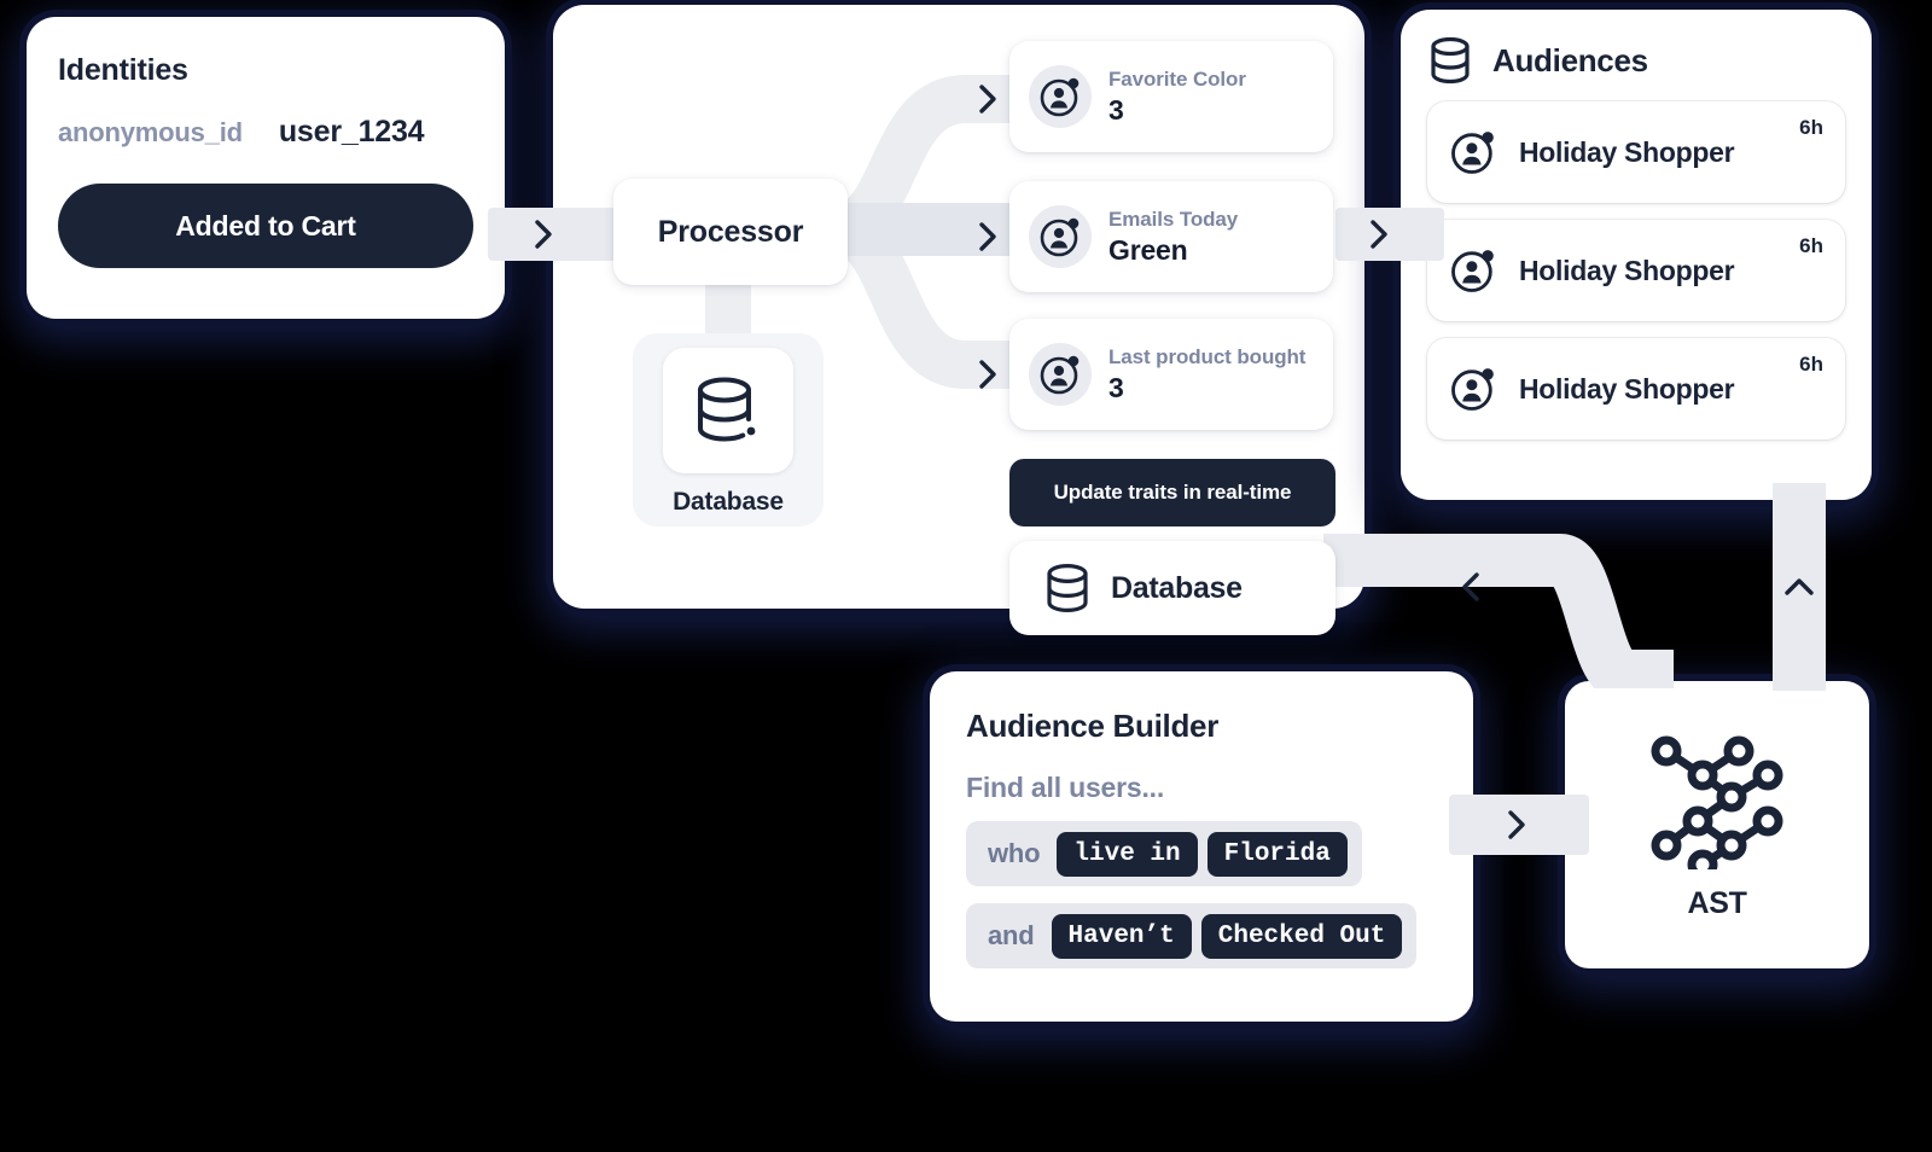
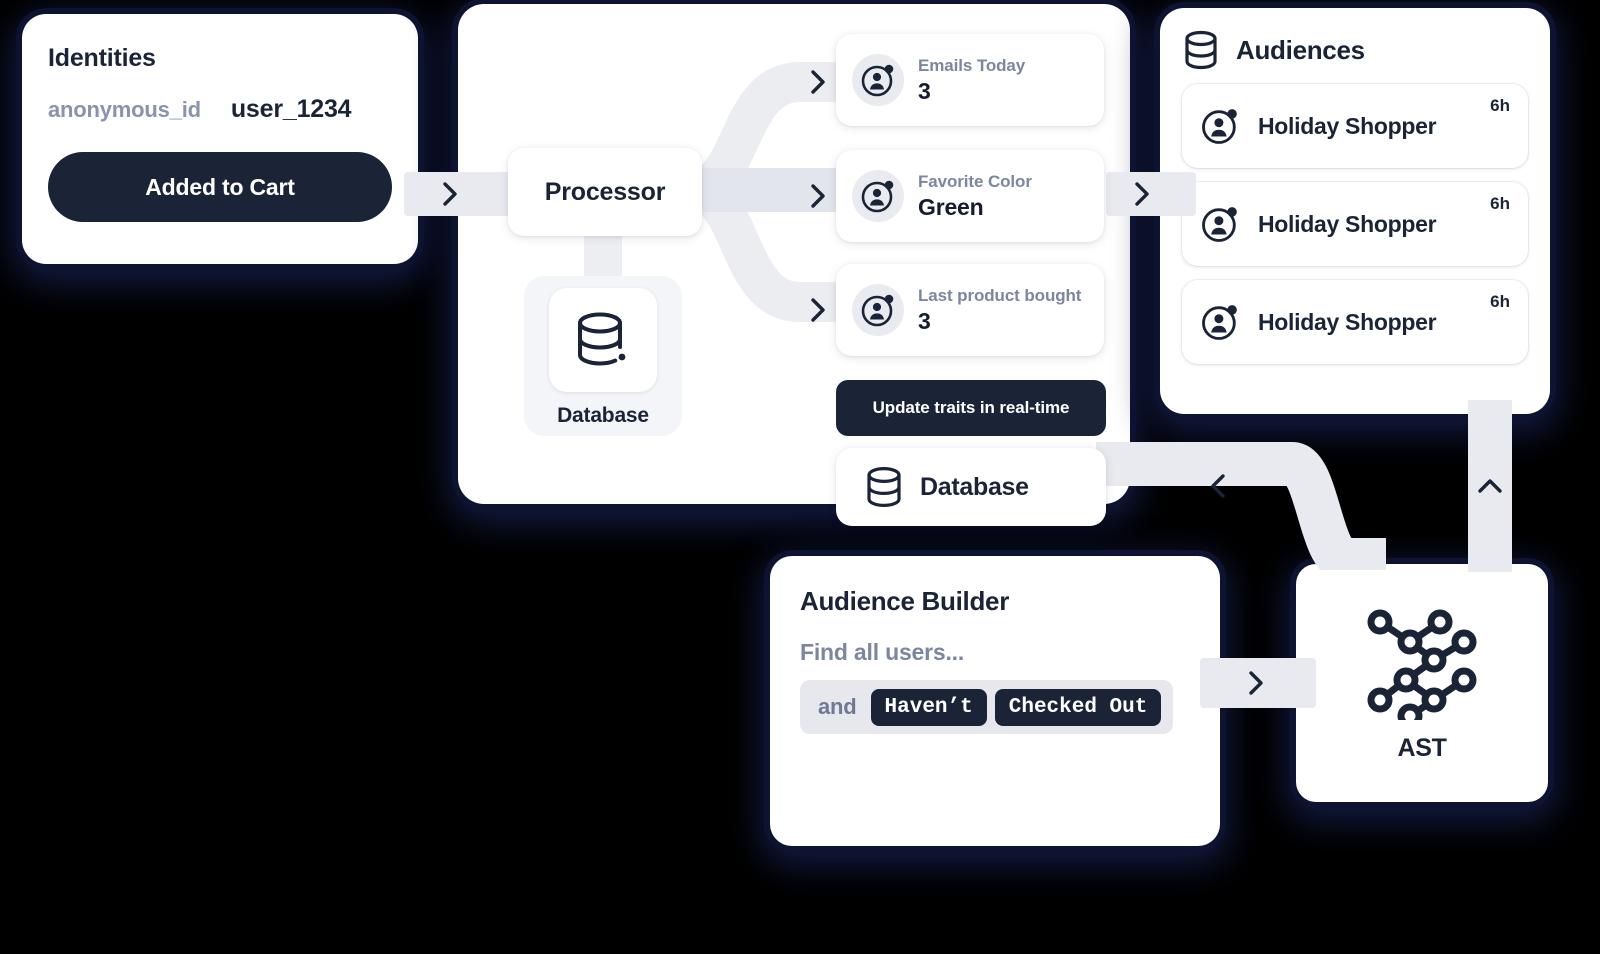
  Identities
  anonymous_id
  user_1234
  Added to Cart
  Processor
  Database
- Favorite Color
+ Emails Today
  3
- Emails Today
+ Favorite Color
  Green
  Last product bought
  3
  Update traits in real-time
  Database
  Audiences
  Holiday Shopper
  6h
  Holiday Shopper
  6h
  Holiday Shopper
  6h
  Audience Builder
  Find all users...
- who
- live in
- Florida
  and
  Haven’t
  Checked Out
  AST
